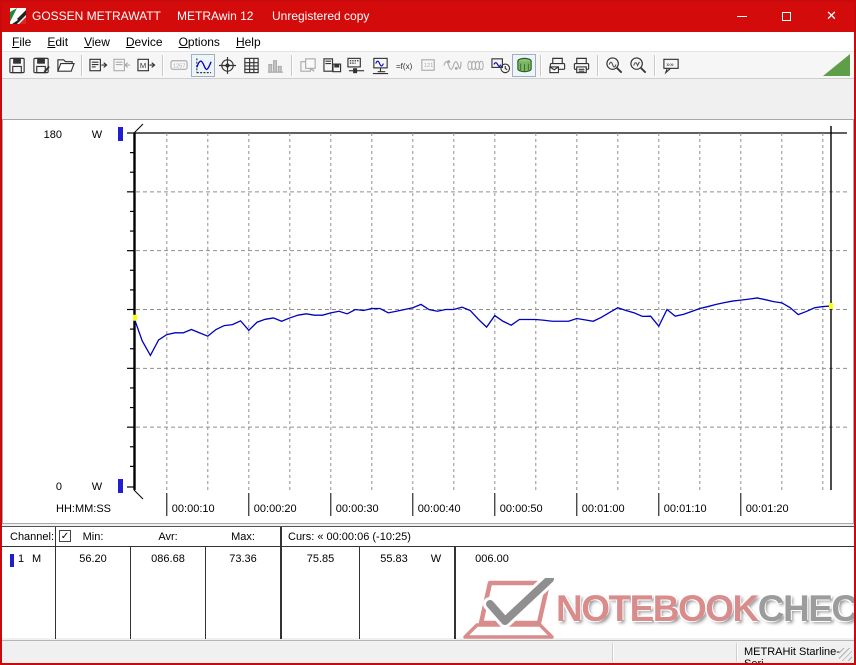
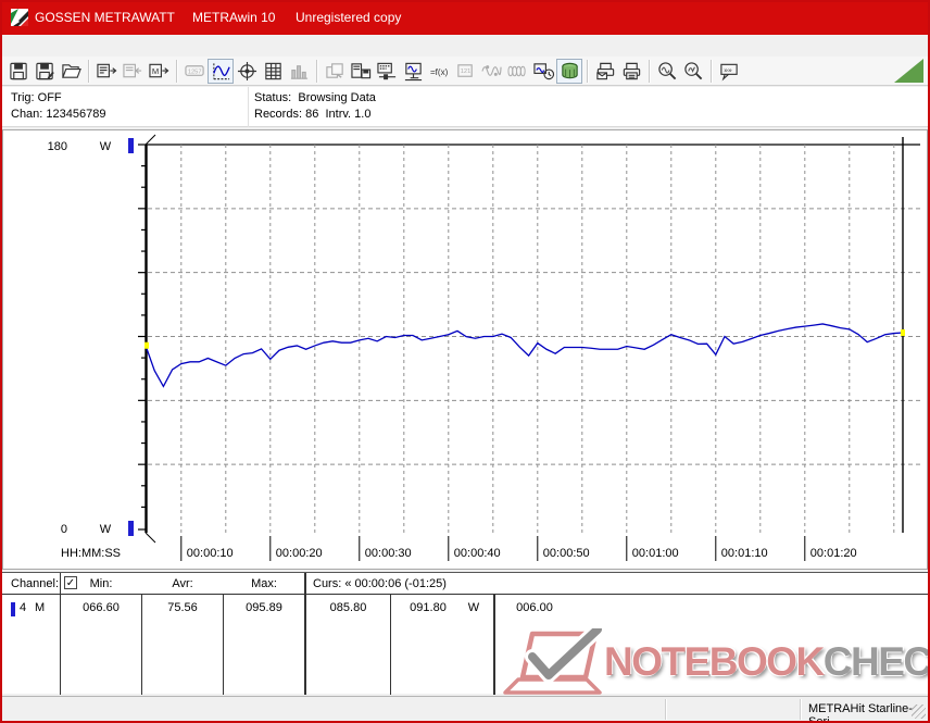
  GOSSEN METRAWATT
- METRAwin 12
+ METRAwin 10
  Unregistered copy
- ✕
- File
- Edit
- View
- Device
- Options
- Help
  M
  =f(x)
+ Trig: OFF
+ Chan: 123456789
+ Status: Browsing Data
+ Records: 86 Intrv. 1.0
  00:00:10
  00:00:20
  00:00:30
  00:00:40
  00:00:50
  00:01:00
  00:01:10
  00:01:20
  180
  W
  0
  W
  HH:MM:SS
  Channel:
  ✓
  Min:
  Avr:
  Max:
- Curs: « 00:00:06 (-10:25)
+ Curs: « 00:00:06 (-01:25)
- 1
+ 4
  M
- 56.20
+ 066.60
- 086.68
+ 75.56
- 73.36
+ 095.89
- 75.85
+ 085.80
- 55.83
+ 091.80
  W
  006.00
  NOTEBOOKCHEC
  METRAHit StarlineSeri
